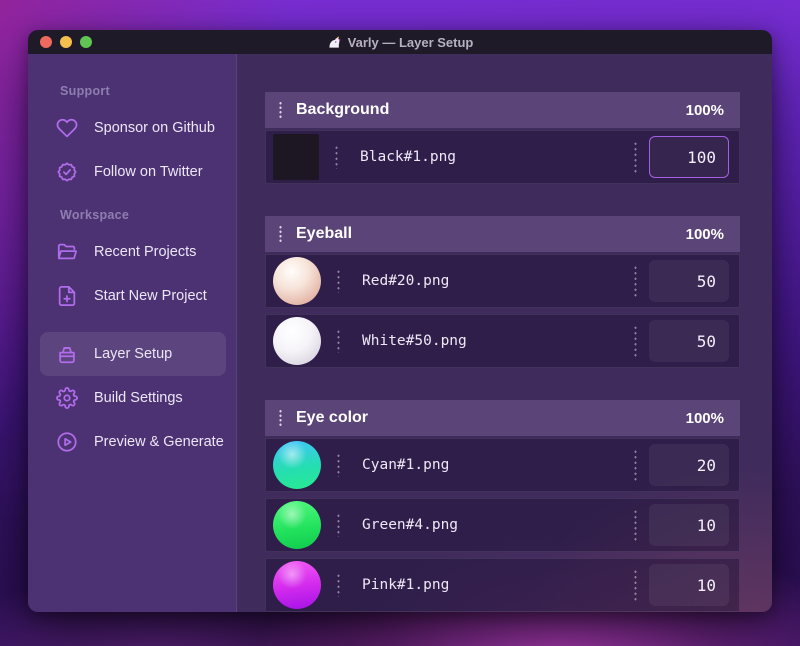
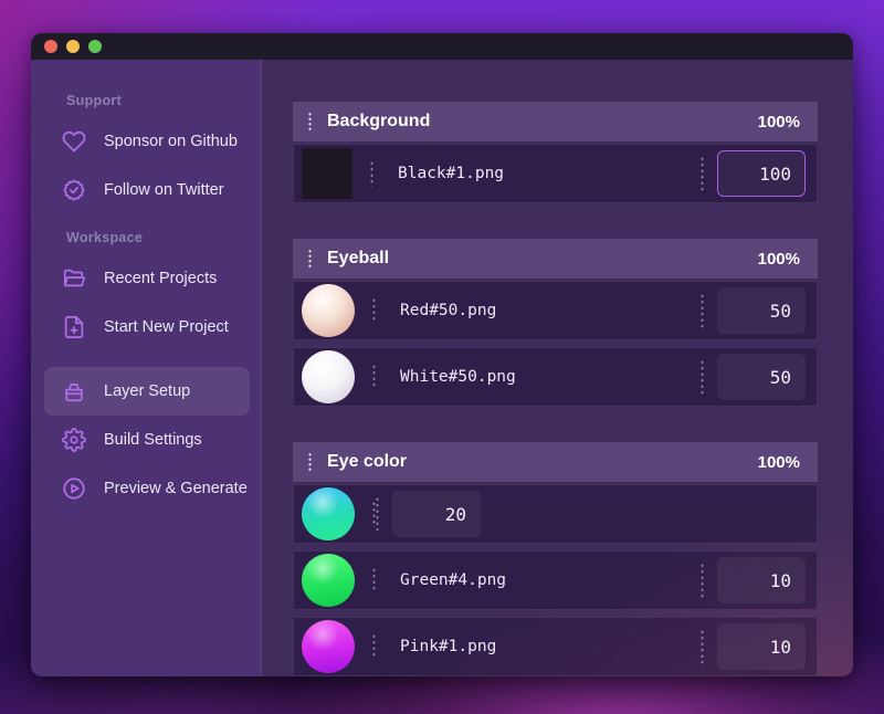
- Varly — Layer Setup
  Support
  Sponsor on Github
  Follow on Twitter
  Workspace
  Recent Projects
  Start New Project
  Layer Setup
  Build Settings
  Preview & Generate
  Background
  100%
  Black#1.png
  100
  Eyeball
  100%
- Red#20.png
+ Red#50.png
  50
  White#50.png
  50
  Eye color
  100%
- Cyan#1.png
  20
  Green#4.png
  10
  Pink#1.png
  10
